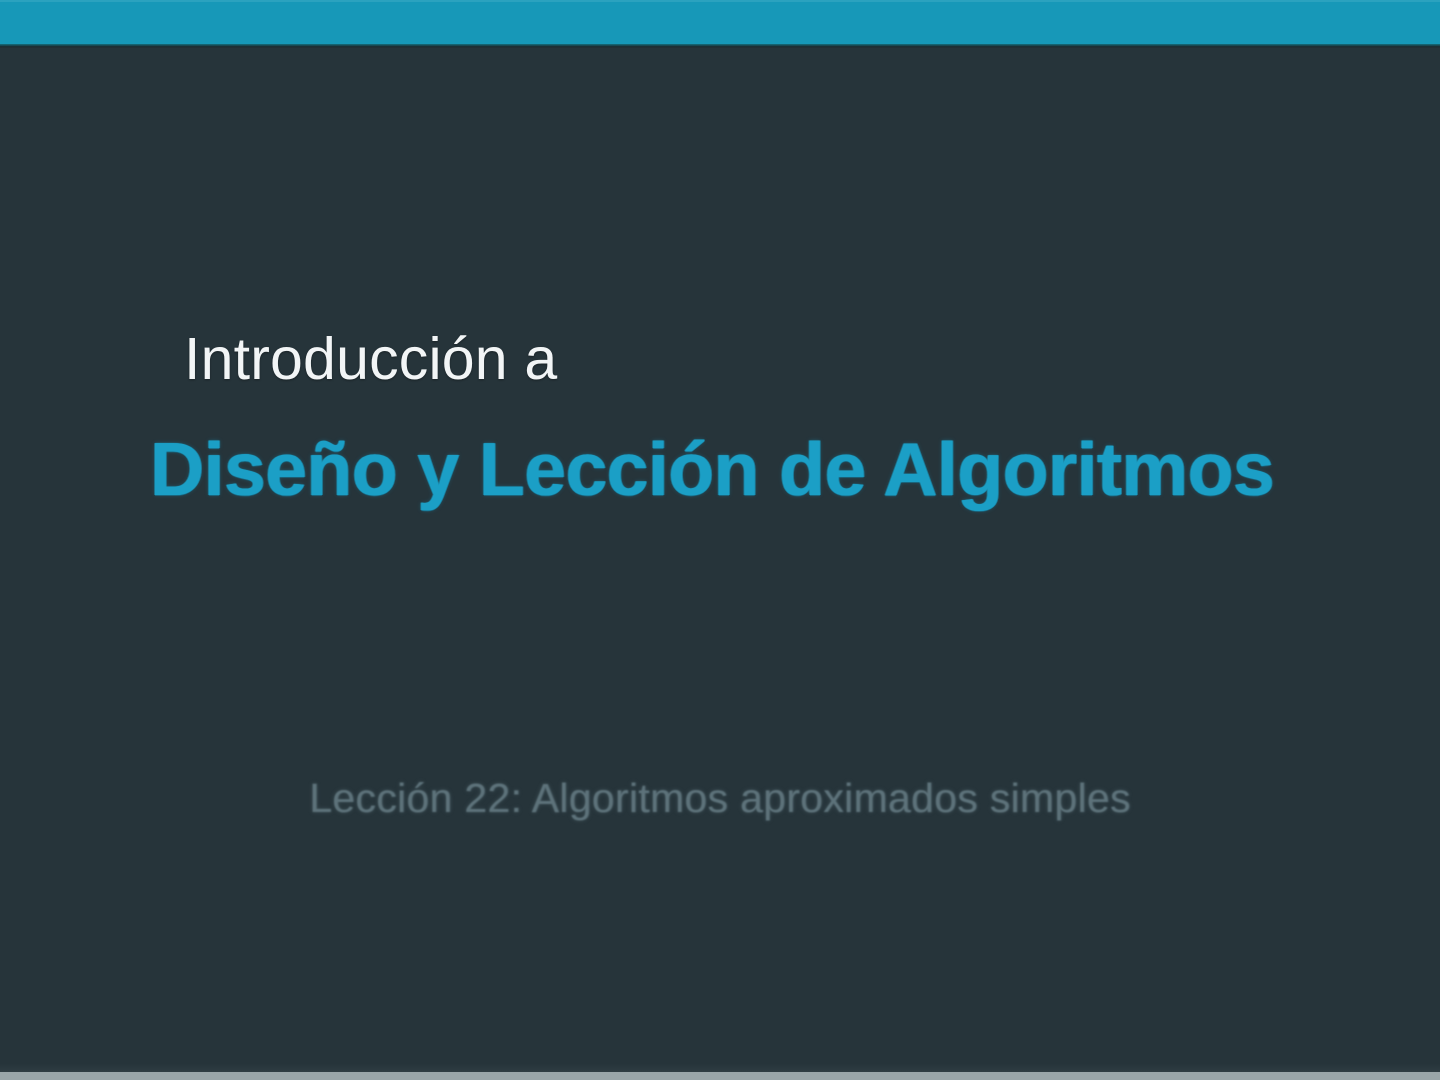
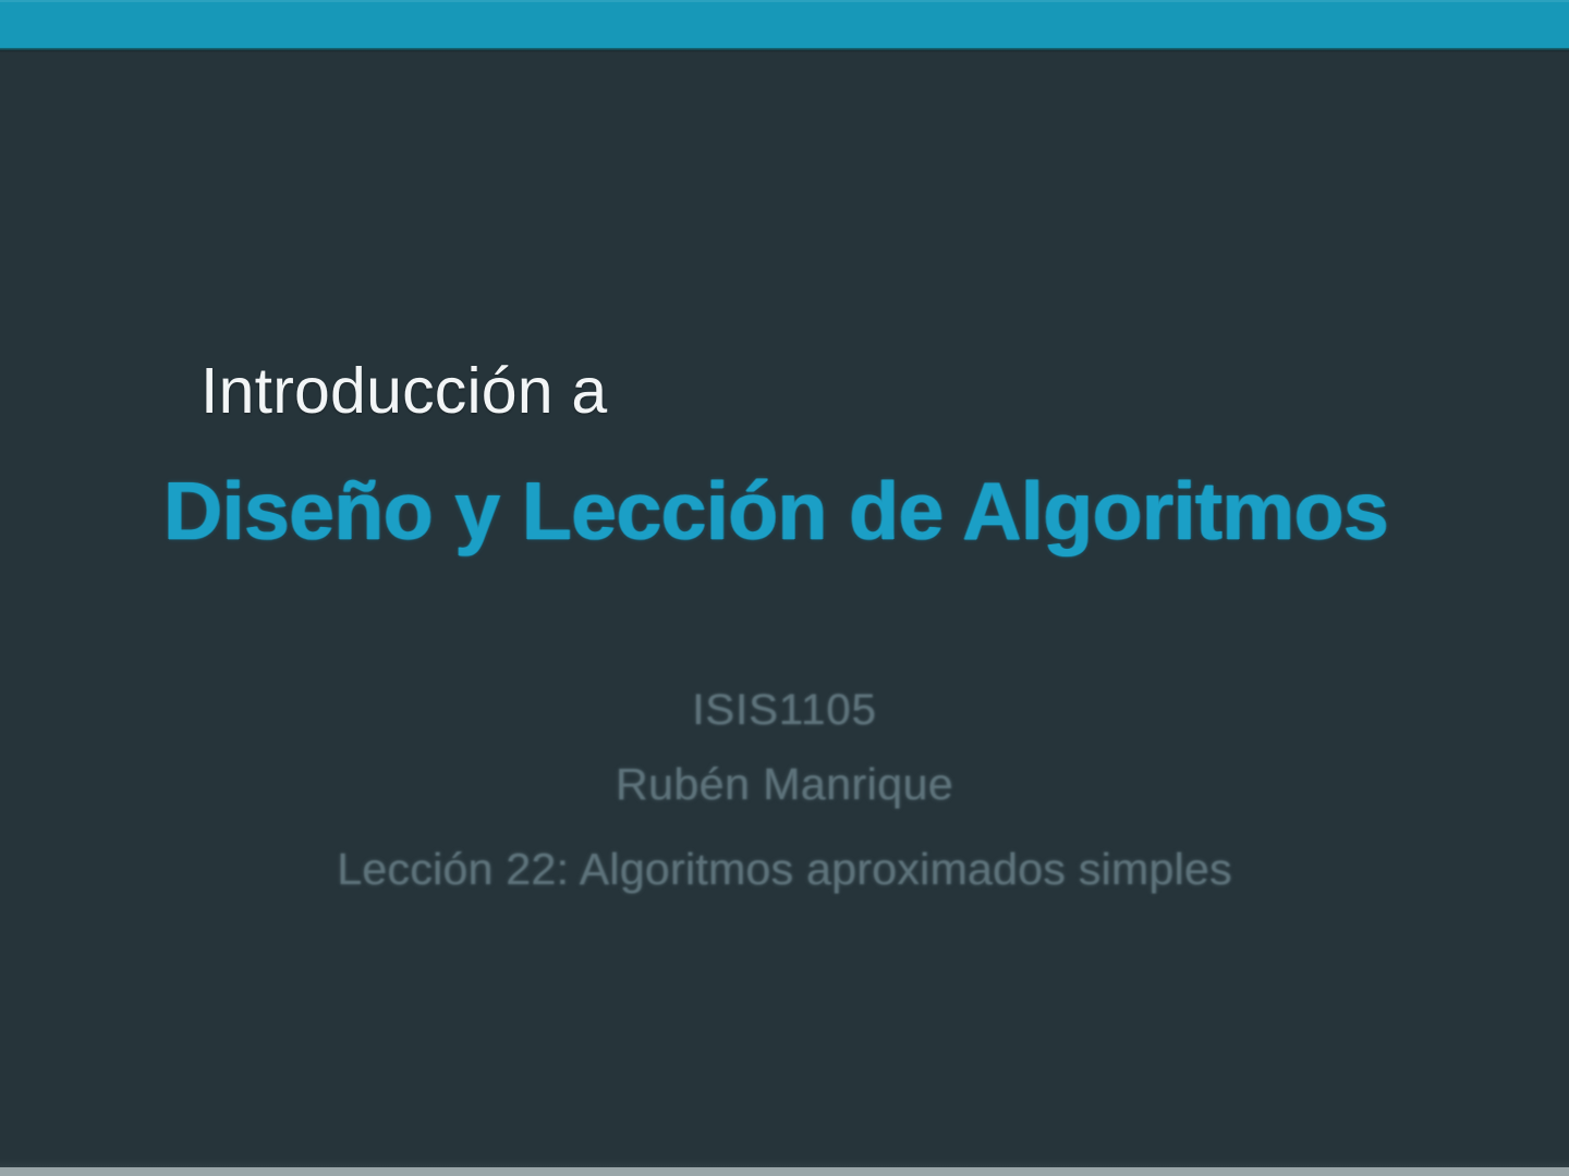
  Introducción a
  Diseño y Lección de Algoritmos
+ ISIS1105
+ Rubén Manrique
  Lección 22: Algoritmos aproximados simples
